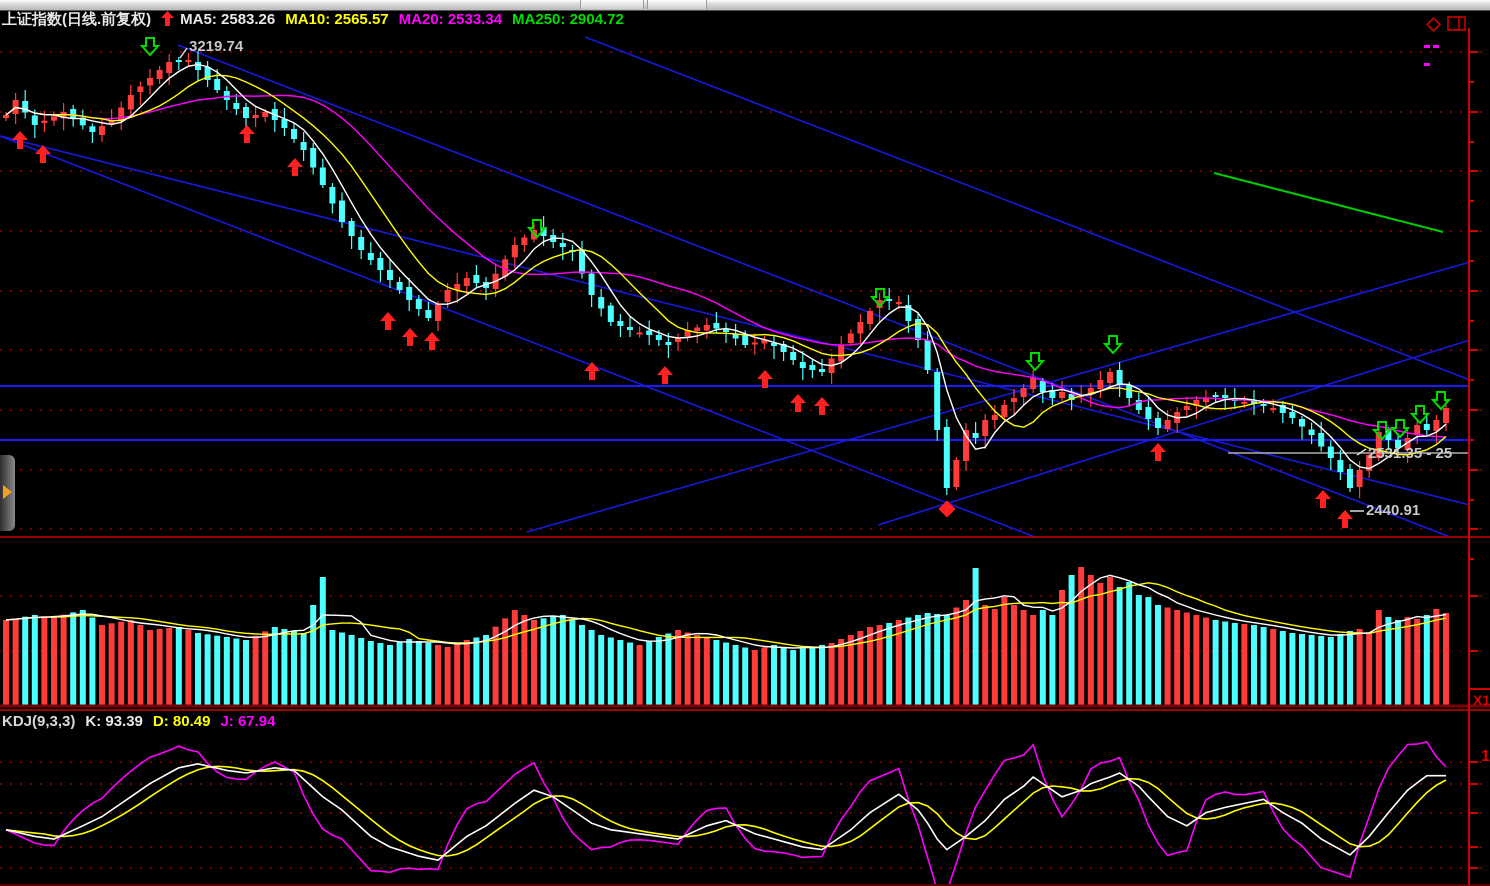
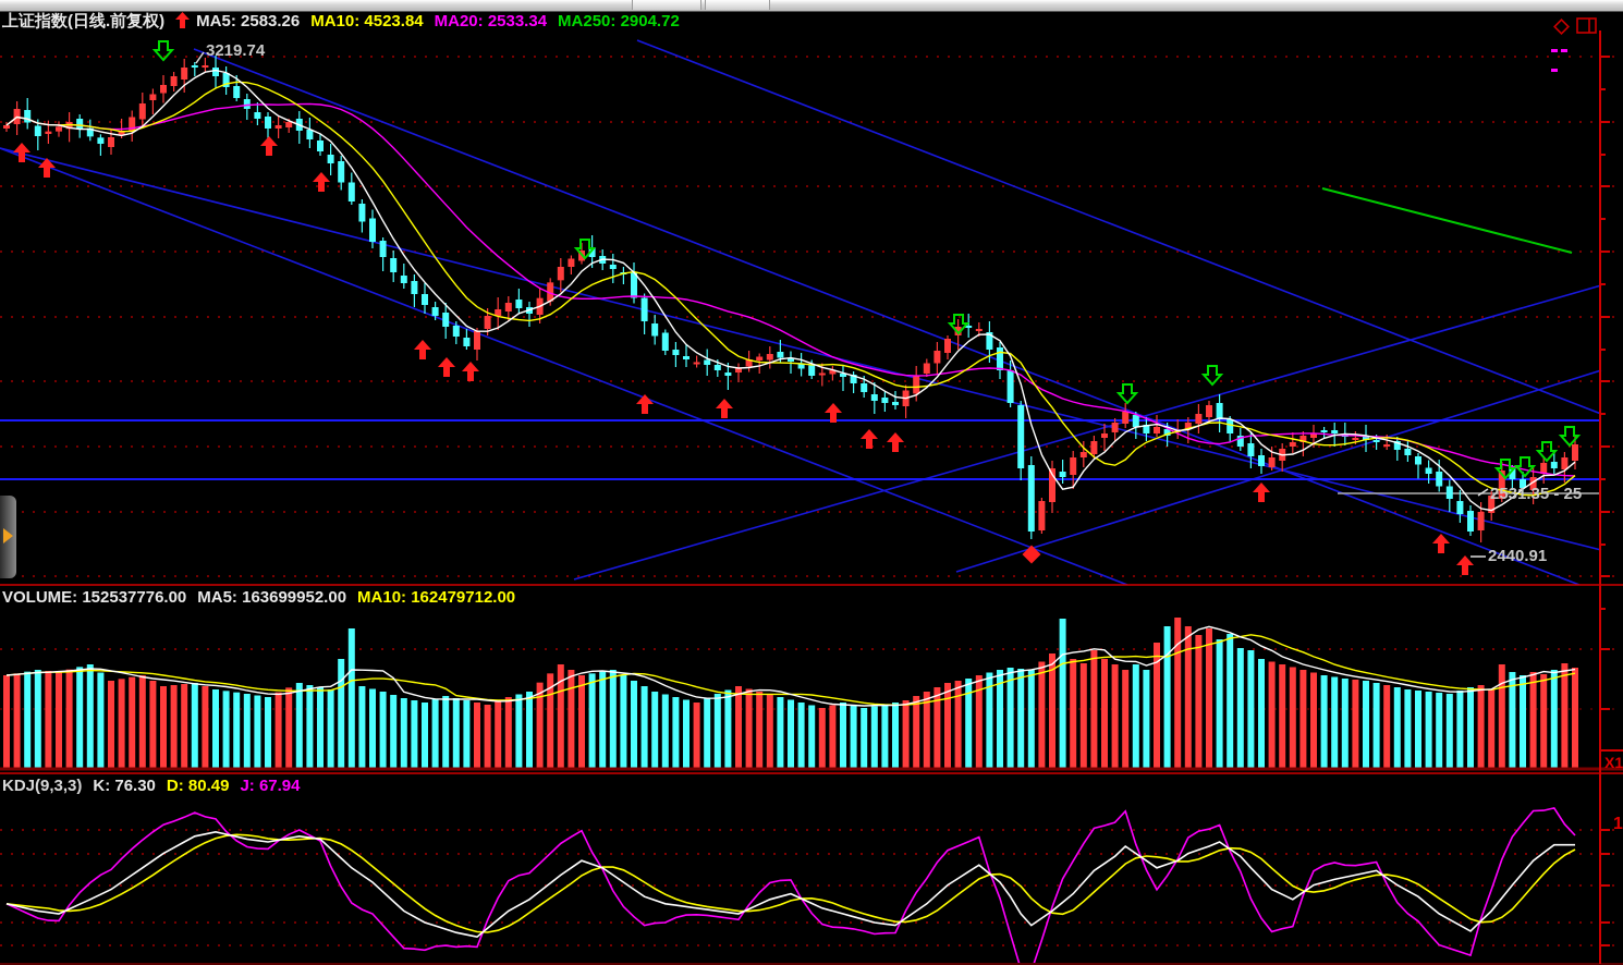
- 上证指数(日线.前复权) MA5: 2583.26 MA10: 2565.57 MA20: 2533.34 MA250: 2904.72
+ 上证指数(日线.前复权) MA5: 2583.26 MA10: 4523.84 MA20: 2533.34 MA250: 2904.72
  3219.74
  2531.35 - 25
  2440.91
+ VOLUME: 152537776.00 MA5: 163699952.00 MA10: 162479712.00
  X1
- KDJ(9,3,3) K: 93.39 D: 80.49 J: 67.94
+ KDJ(9,3,3) K: 76.30 D: 80.49 J: 67.94
  1
